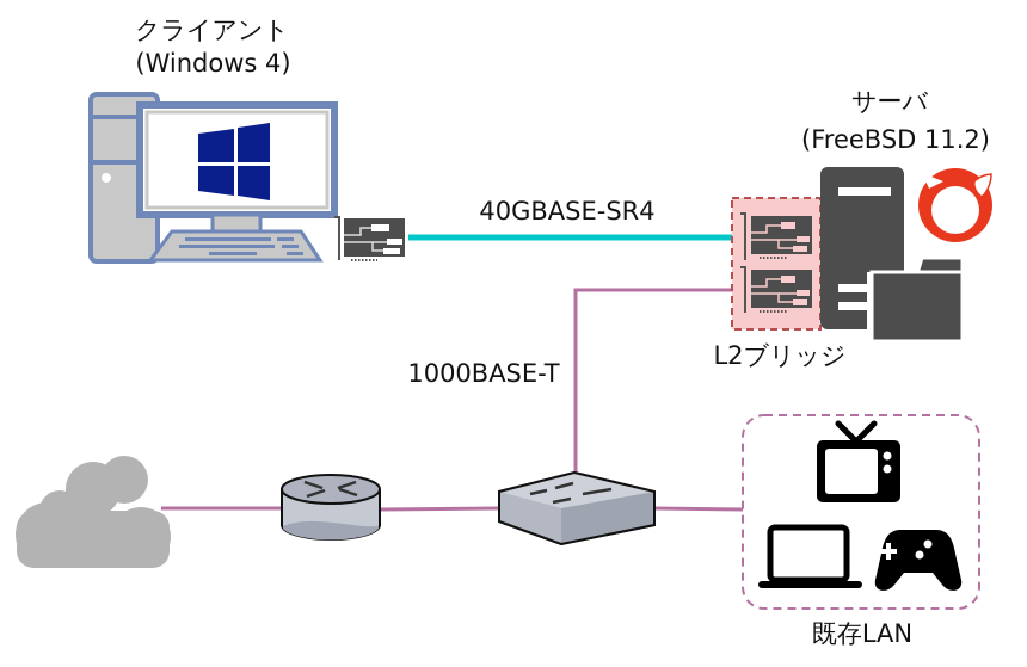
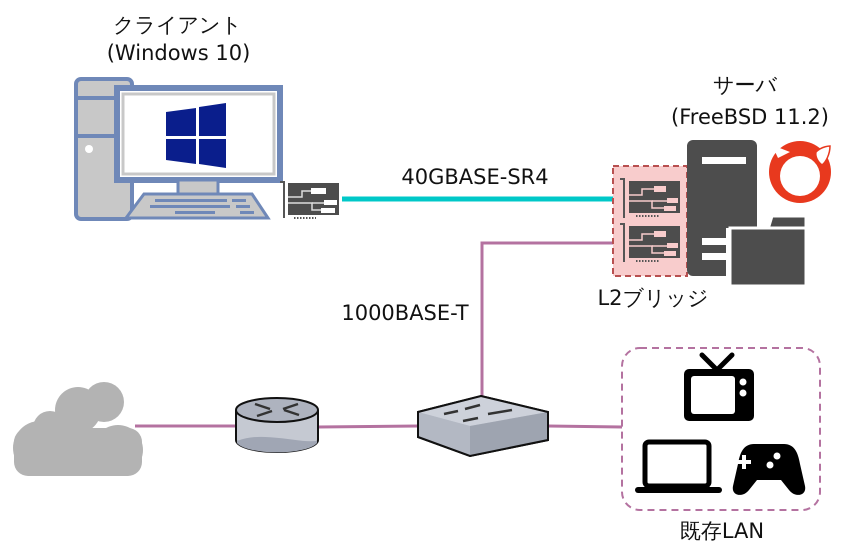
  クライアント
- (Windows 4)
+ (Windows 10)
  サーバ
  (FreeBSD 11.2)
  40GBASE-SR4
  1000BASE-T
  L2ブリッジ
  既存LAN
